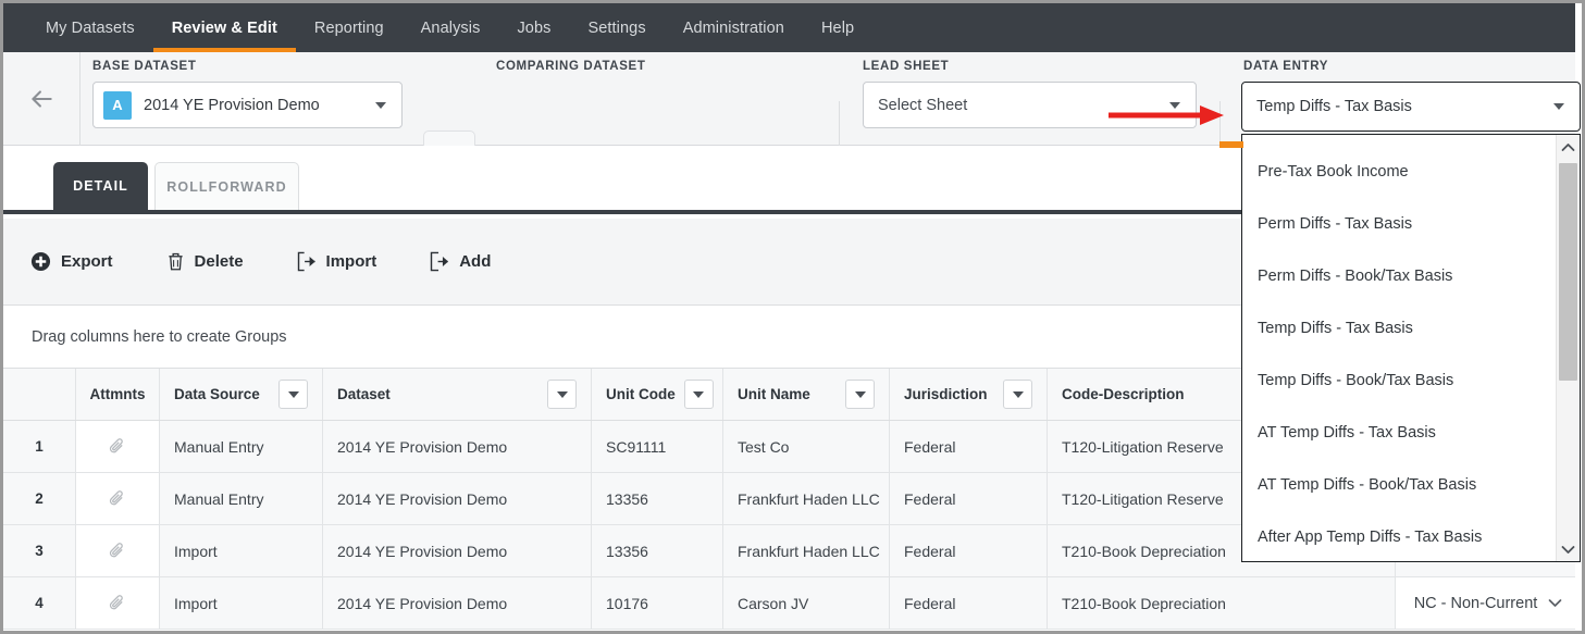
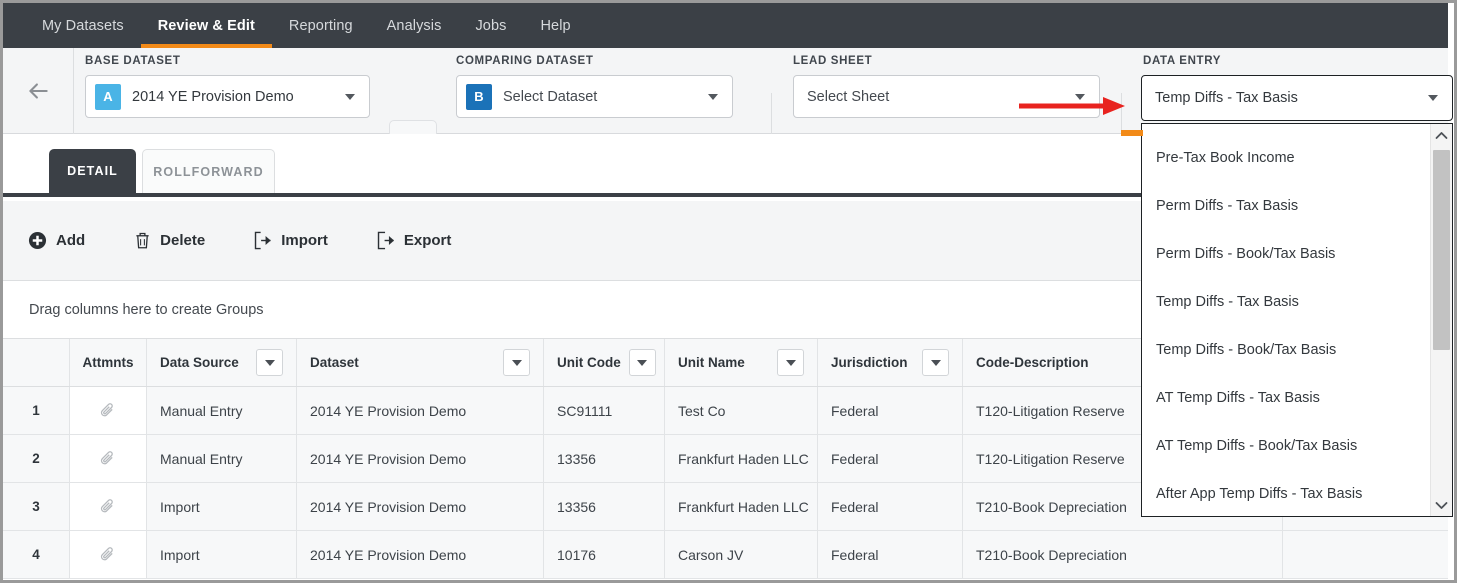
  My Datasets
  Review & Edit
  Reporting
  Analysis
  Jobs
- Settings
- Administration
  Help
  BASE DATASET
  A
  2014 YE Provision Demo
  COMPARING DATASET
+ B
+ Select Dataset
  LEAD SHEET
  Select Sheet
  DATA ENTRY
  DETAIL
  ROLLFORWARD
- Export
+ Add
  Delete
  Import
- Add
+ Export
  Drag columns here to create Groups
  Attmnts
  Data Source
  Dataset
  Unit Code
  Unit Name
  Jurisdiction
  Code-Description
  1
  Manual Entry
  2014 YE Provision Demo
  SC91111
  Test Co
  Federal
  T120-Litigation Reserve
  2
  Manual Entry
  2014 YE Provision Demo
  13356
  Frankfurt Haden LLC
  Federal
  T120-Litigation Reserve
  3
  Import
  2014 YE Provision Demo
  13356
  Frankfurt Haden LLC
  Federal
  T210-Book Depreciation
  4
  Import
  2014 YE Provision Demo
  10176
  Carson JV
  Federal
  T210-Book Depreciation
- NC - Non-Current
  Temp Diffs - Tax Basis
  Pre-Tax Book Income
  Perm Diffs - Tax Basis
  Perm Diffs - Book/Tax Basis
  Temp Diffs - Tax Basis
  Temp Diffs - Book/Tax Basis
  AT Temp Diffs - Tax Basis
  AT Temp Diffs - Book/Tax Basis
  After App Temp Diffs - Tax Basis
